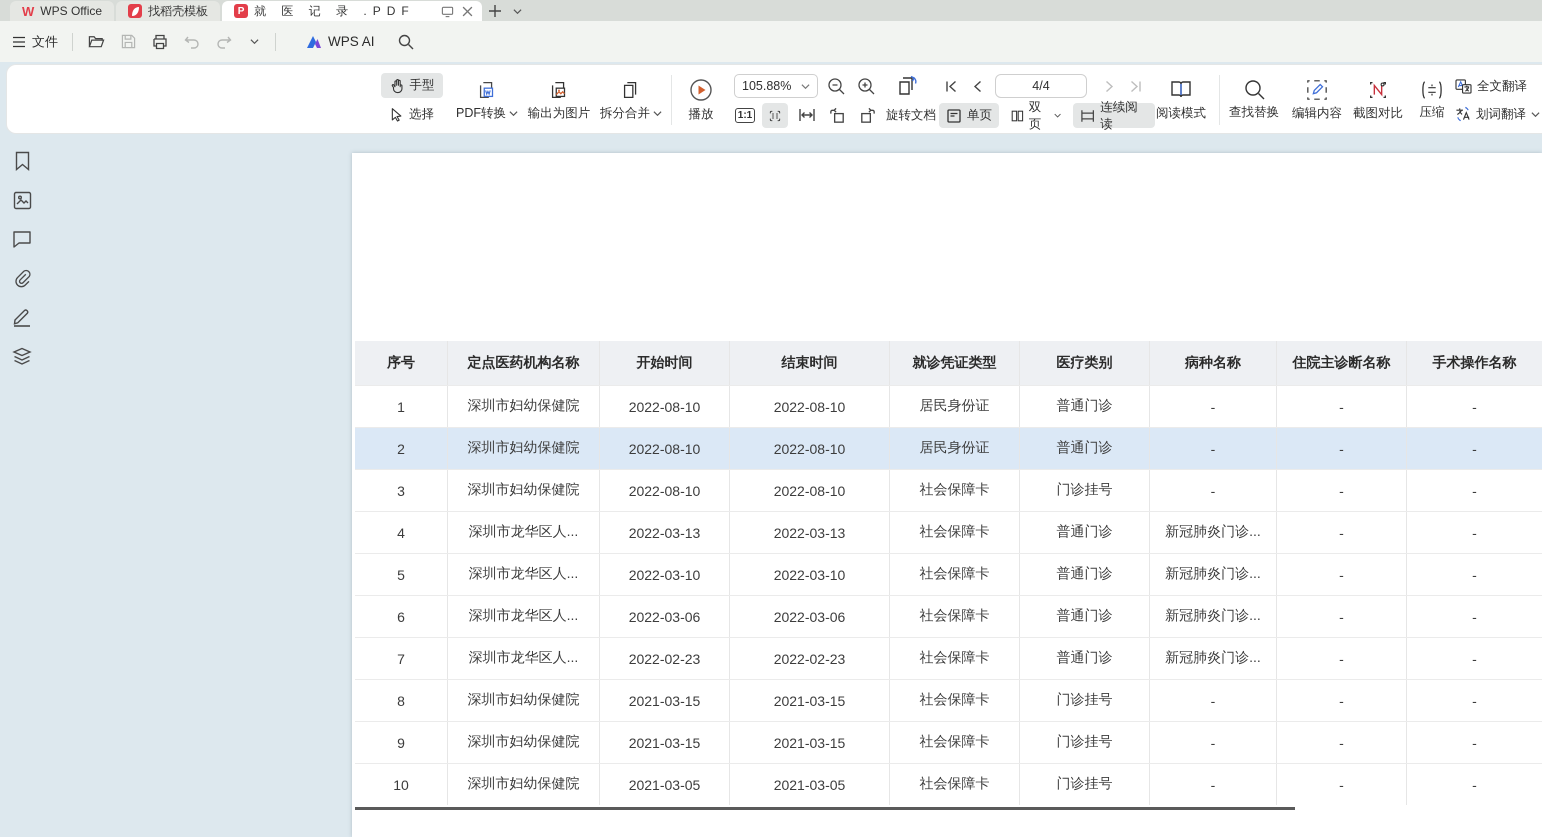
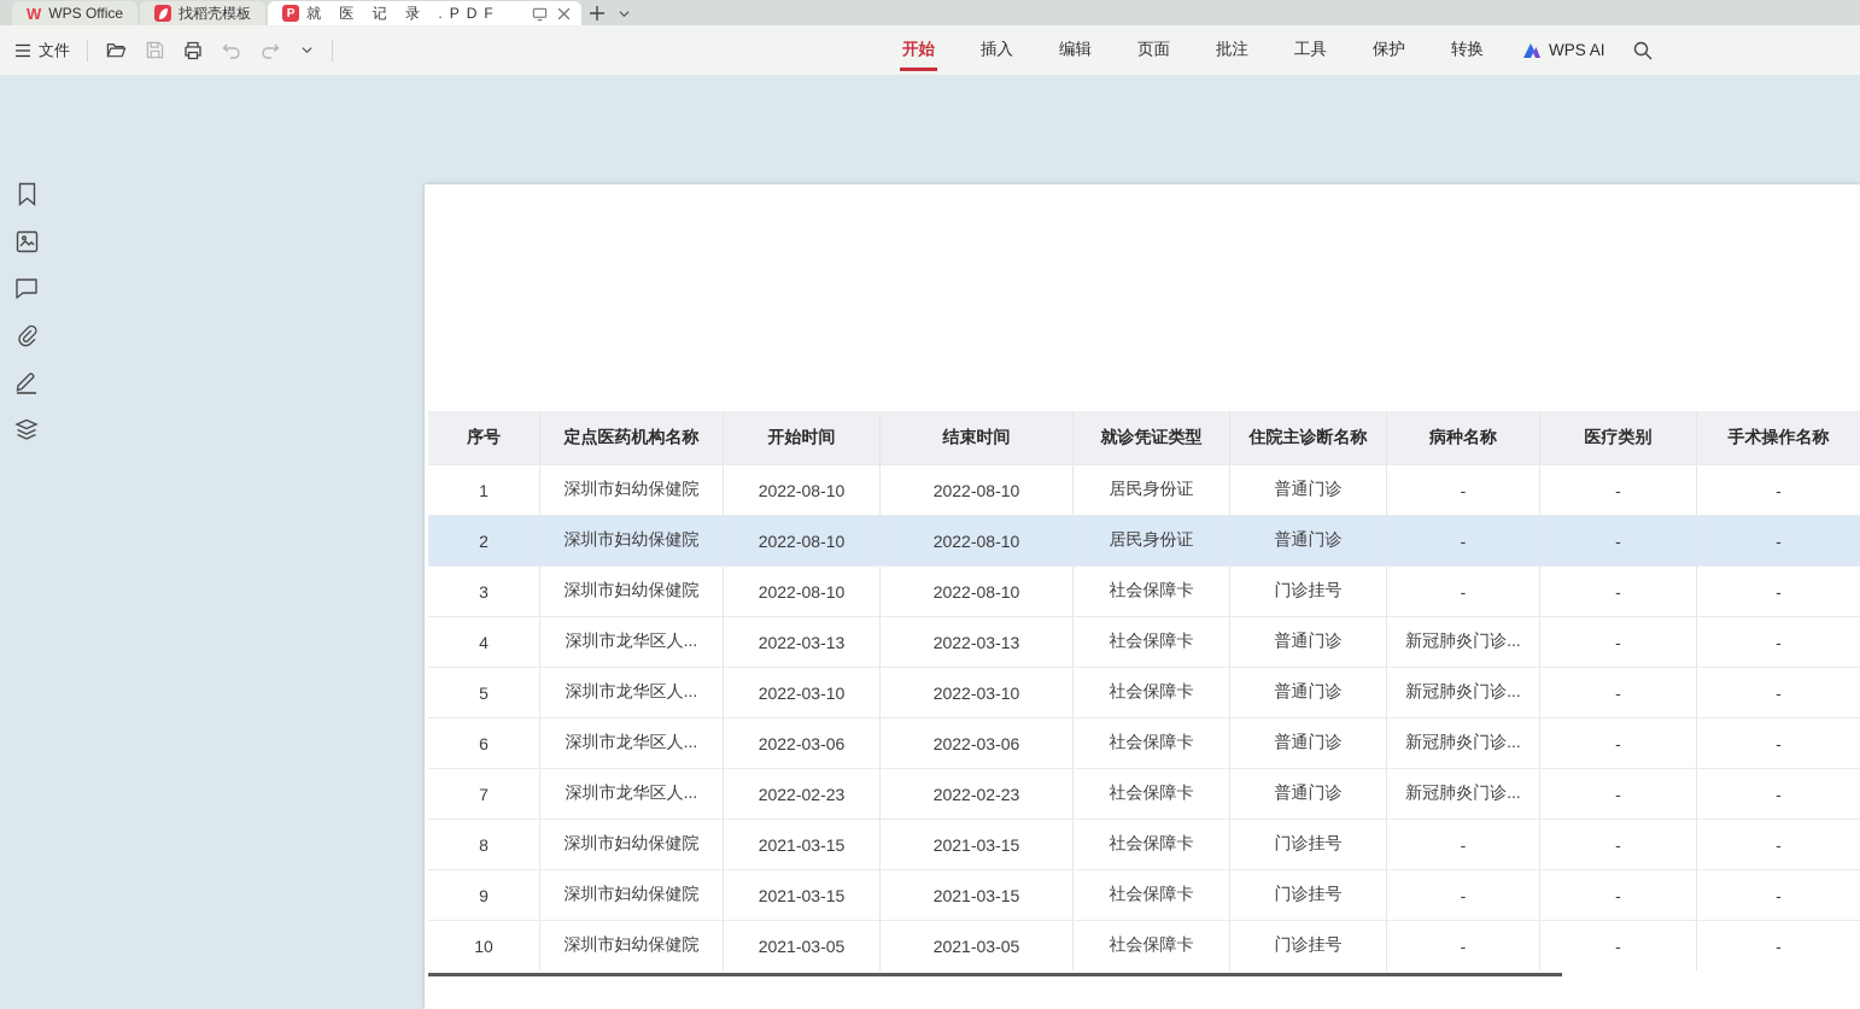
  W
  WPS Office
  找稻壳模板
  P
  就 医 记 录 .PDF
  文件
+ 开始
+ 插入
+ 编辑
+ 页面
+ 批注
+ 工具
+ 保护
+ 转换
  WPS AI
- 手型
- 选择
- PDF转换
- 输出为图片
- 拆分合并
- 播放
- 105.88%
- 1:1
- 旋转文档
- 4/4
- 单页
- 双页
- 连续阅读
- 阅读模式
- 查找替换
- 编辑内容
- 截图对比
- 压缩
- 全文翻译
- 划词翻译
  序号
  定点医药机构名称
  开始时间
  结束时间
  就诊凭证类型
- 医疗类别
+ 住院主诊断名称
  病种名称
- 住院主诊断名称
+ 医疗类别
  手术操作名称
  1
  深圳市妇幼保健院
  2022-08-10
  2022-08-10
  居民身份证
  普通门诊
  -
  -
  -
  2
  深圳市妇幼保健院
  2022-08-10
  2022-08-10
  居民身份证
  普通门诊
  -
  -
  -
  3
  深圳市妇幼保健院
  2022-08-10
  2022-08-10
  社会保障卡
  门诊挂号
  -
  -
  -
  4
  深圳市龙华区人...
  2022-03-13
  2022-03-13
  社会保障卡
  普通门诊
  新冠肺炎门诊...
  -
  -
  5
  深圳市龙华区人...
  2022-03-10
  2022-03-10
  社会保障卡
  普通门诊
  新冠肺炎门诊...
  -
  -
  6
  深圳市龙华区人...
  2022-03-06
  2022-03-06
  社会保障卡
  普通门诊
  新冠肺炎门诊...
  -
  -
  7
  深圳市龙华区人...
  2022-02-23
  2022-02-23
  社会保障卡
  普通门诊
  新冠肺炎门诊...
  -
  -
  8
  深圳市妇幼保健院
  2021-03-15
  2021-03-15
  社会保障卡
  门诊挂号
  -
  -
  -
  9
  深圳市妇幼保健院
  2021-03-15
  2021-03-15
  社会保障卡
  门诊挂号
  -
  -
  -
  10
  深圳市妇幼保健院
  2021-03-05
  2021-03-05
  社会保障卡
  门诊挂号
  -
  -
  -
